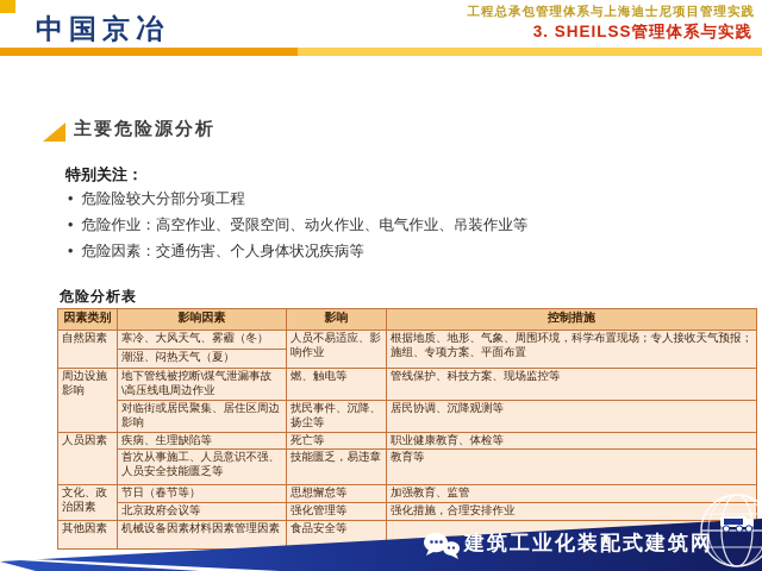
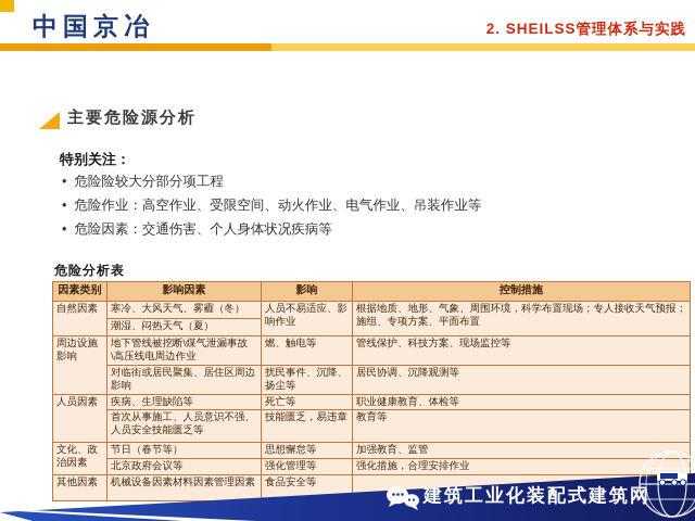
  中国京冶
- 工程总承包管理体系与上海迪士尼项目管理实践
- 3. SHEILSS管理体系与实践
+ 2. SHEILSS管理体系与实践
  主要危险源分析
  特别关注：
  • 危险险较大分部分项工程
  • 危险作业：高空作业、受限空间、动火作业、电气作业、吊装作业等
  • 危险因素：交通伤害、个人身体状况疾病等
  危险分析表
  因素类别	影响因素	影响	控制措施
  自然因素	寒冷、大风天气、雾霾（冬）	人员不易适应、影响作业	根据地质、地形、气象、周围环境，科学布置现场；专人接收天气预报；施组、专项方案、平面布置
  潮湿、闷热天气（夏）
  周边设施影响	地下管线被挖断\煤气泄漏事故\高压线电周边作业	燃、触电等	管线保护、科技方案、现场监控等
  对临街或居民聚集、居住区周边影响	扰民事件、沉降、扬尘等	居民协调、沉降观测等
  人员因素	疾病、生理缺陷等	死亡等	职业健康教育、体检等
  首次从事施工、人员意识不强、人员安全技能匮乏等	技能匮乏，易违章	教育等
  文化、政治因素	节日（春节等）	思想懈怠等	加强教育、监管
  北京政府会议等	强化管理等	强化措施，合理安排作业
  其他因素	机械设备因素材料因素管理因素	食品安全等
  建筑工业化装配式建筑网
